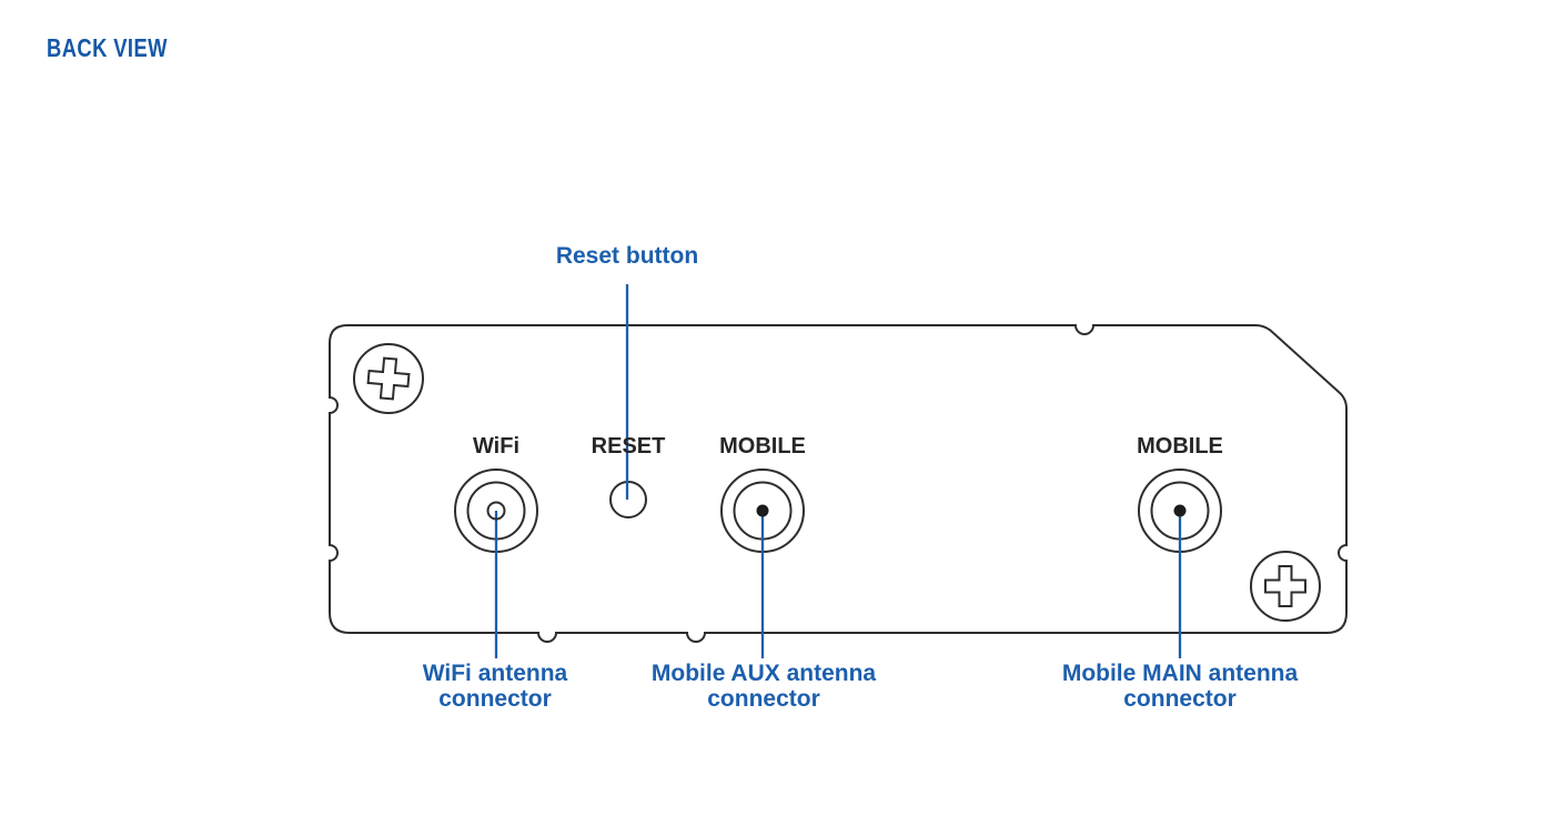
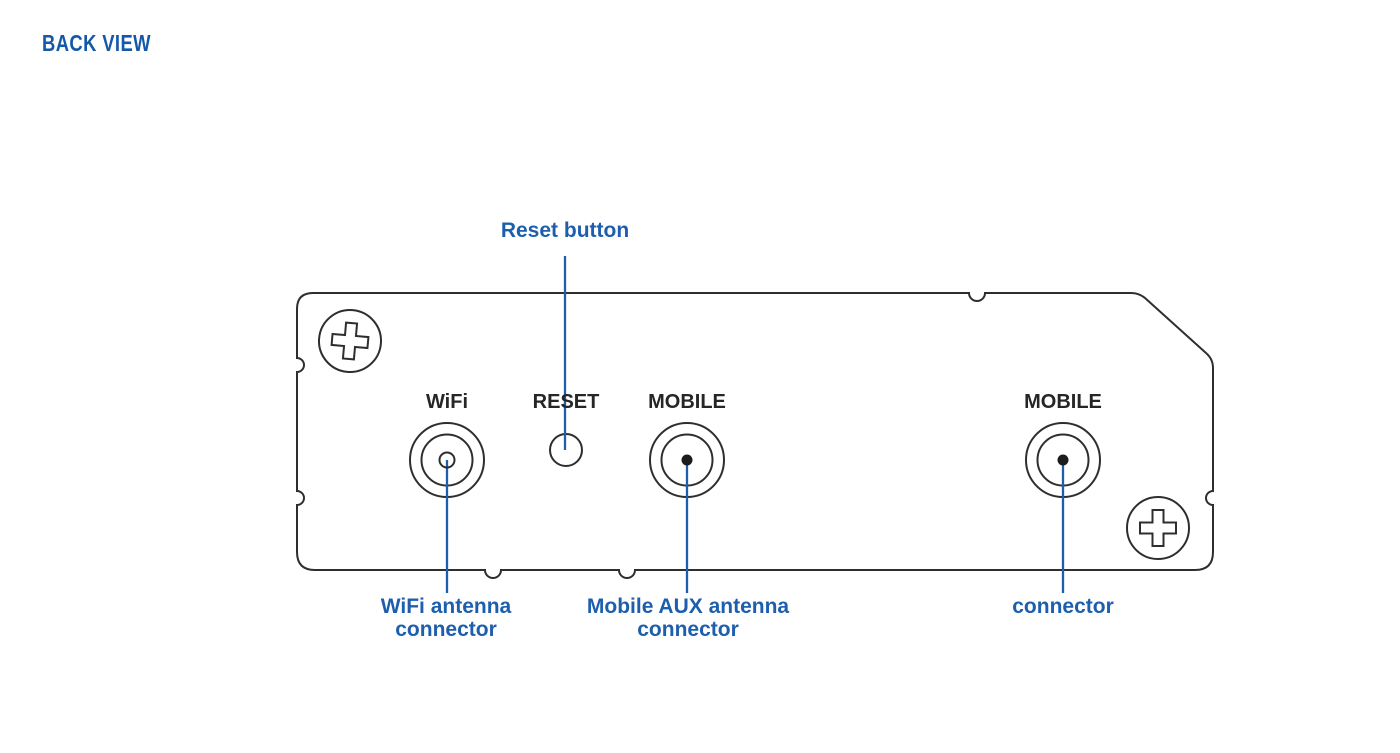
  BACK VIEW
  Reset button
  WiFi
  RESET
  MOBILE
  MOBILE
  WiFi antenna
  connector
  Mobile AUX antenna
  connector
- Mobile MAIN antenna
  connector
